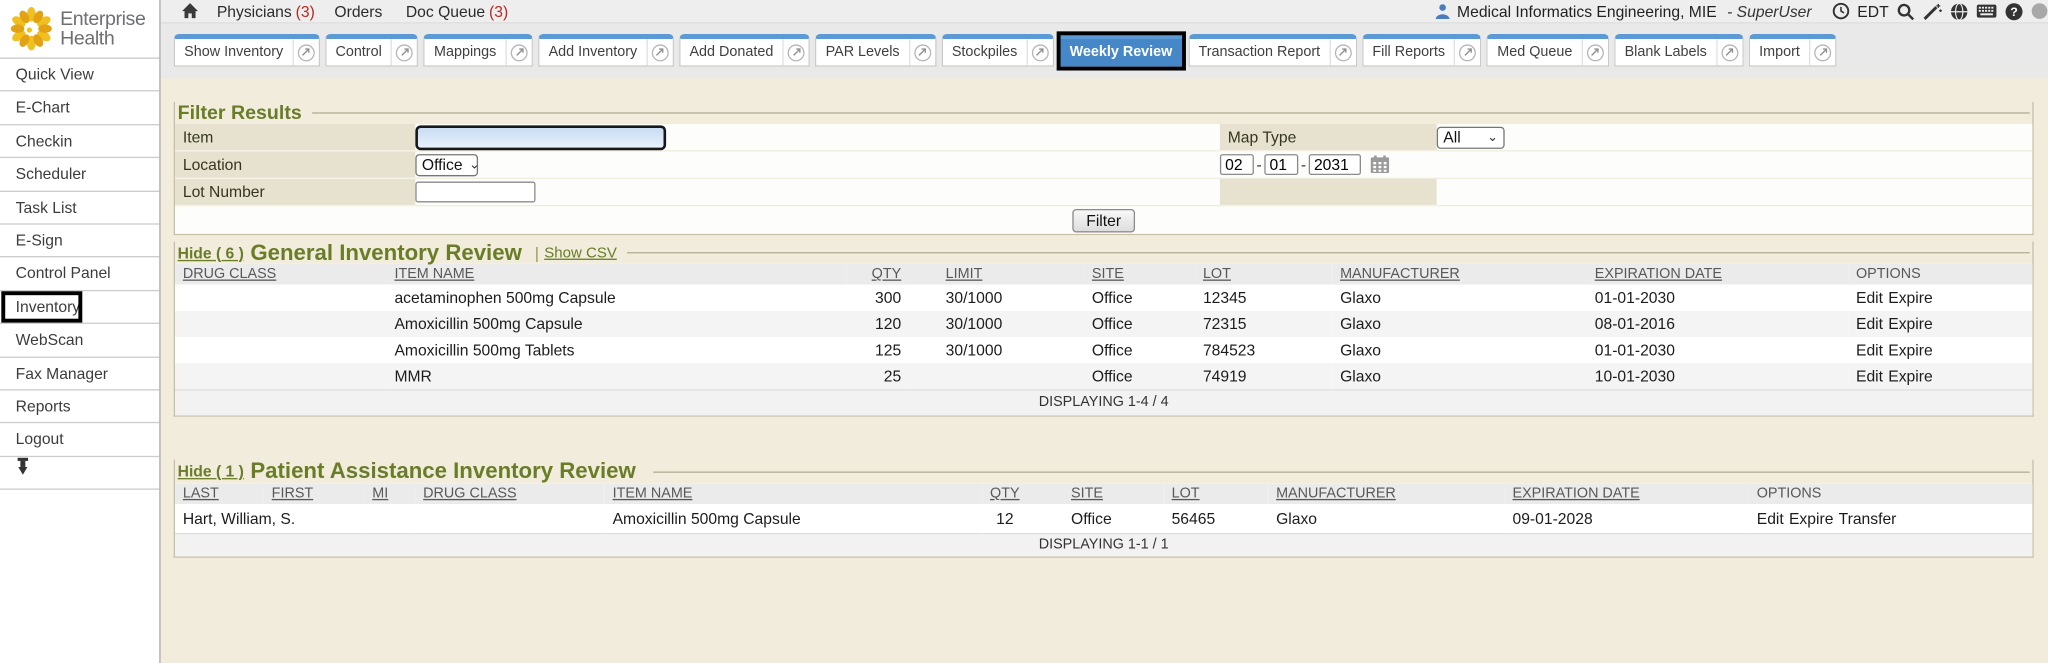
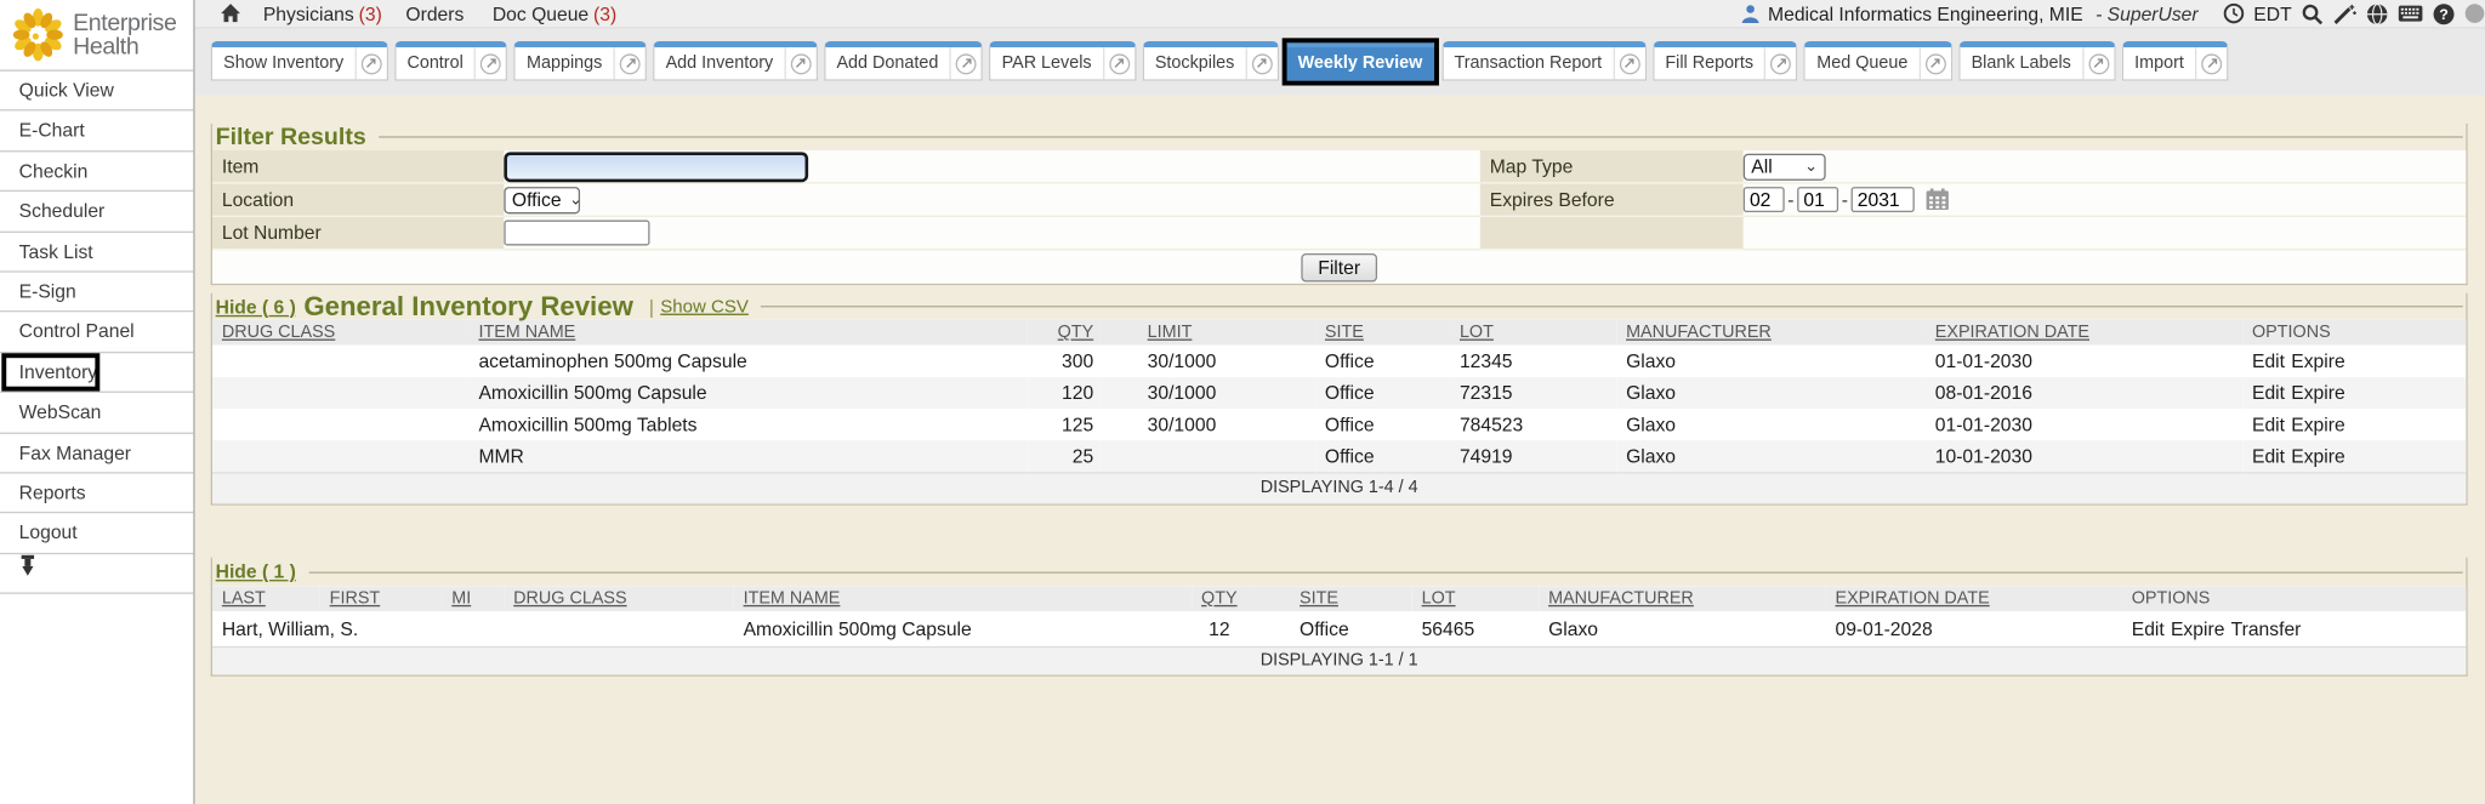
  Enterprise
  Health
  Quick View
  E-Chart
  Checkin
  Scheduler
  Task List
  E-Sign
  Control Panel
  Inventory
  WebScan
  Fax Manager
  Reports
  Logout
  Physicians
  (3)
  Orders
  Doc Queue
  (3)
  Medical Informatics Engineering, MIE
  - SuperUser
  EDT
  ?
  Show Inventory
  Control
  Mappings
  Add Inventory
  Add Donated
  PAR Levels
  Stockpiles
  Weekly Review
  Transaction Report
  Fill Reports
  Med Queue
  Blank Labels
  Import
  Filter Results
  Item
  Map Type
  All
  ⌄
  Location
  Office
  ⌄
+ Expires Before
  02
  -
  01
  -
  2031
  Lot Number
  Filter
  Hide ( 6 )
  General Inventory Review
  |
  Show CSV
  DRUG CLASS	ITEM NAME	QTY	LIMIT	SITE	LOT	MANUFACTURER	EXPIRATION DATE	OPTIONS
  	acetaminophen 500mg Capsule	300	30/1000	Office	12345	Glaxo	01-01-2030	Edit Expire
  	Amoxicillin 500mg Capsule	120	30/1000	Office	72315	Glaxo	08-01-2016	Edit Expire
  	Amoxicillin 500mg Tablets	125	30/1000	Office	784523	Glaxo	01-01-2030	Edit Expire
  	MMR	25		Office	74919	Glaxo	10-01-2030	Edit Expire
  DISPLAYING 1-4 / 4
  Hide ( 1 )
- Patient Assistance Inventory Review
  LAST	FIRST	MI	DRUG CLASS	ITEM NAME	QTY	SITE	LOT	MANUFACTURER	EXPIRATION DATE	OPTIONS
  Hart, William, S.		Amoxicillin 500mg Capsule	12	Office	56465	Glaxo	09-01-2028	Edit Expire Transfer
  DISPLAYING 1-1 / 1
